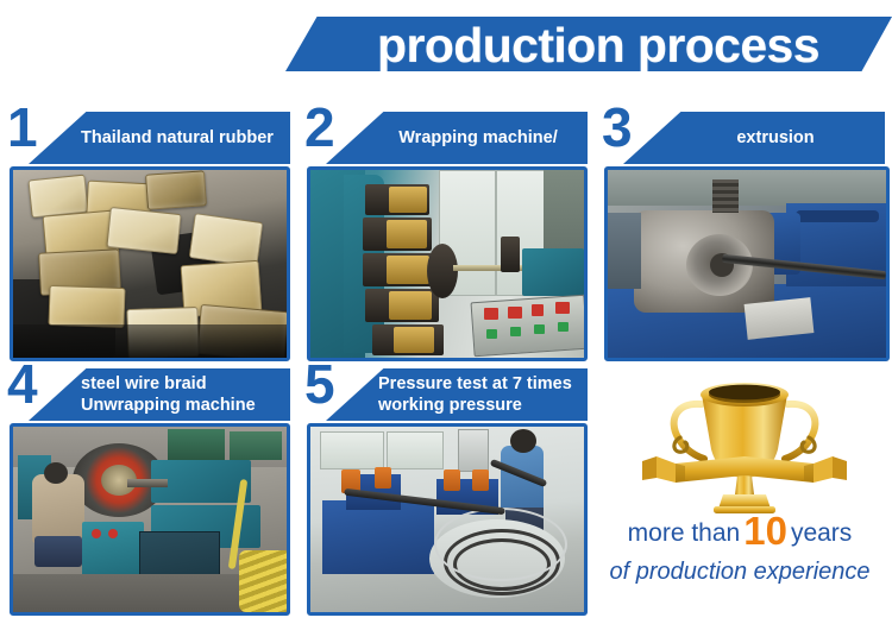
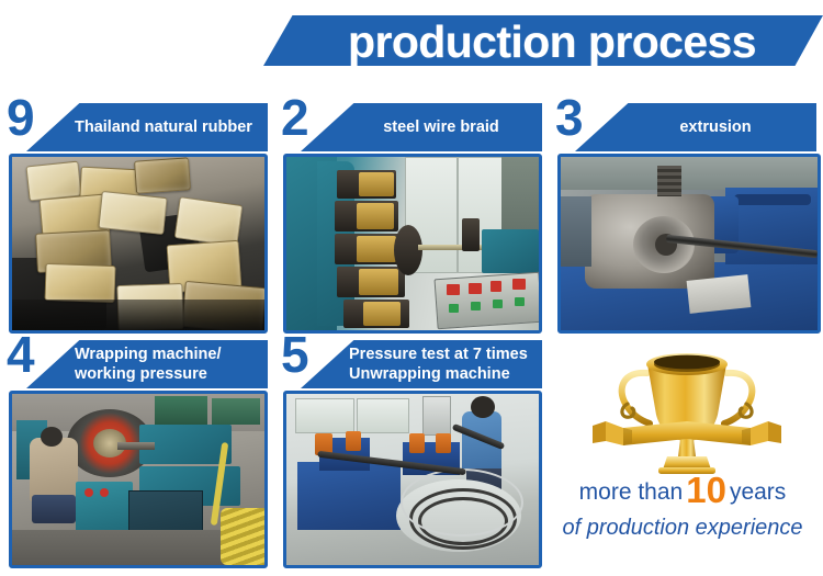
  production process
- 1
+ 9
  Thailand natural rubber
  2
- Wrapping machine/
+ steel wire braid
  3
  extrusion
  4
- steel wire braid
+ Wrapping machine/
- Unwrapping machine
+ working pressure
  5
  Pressure test at 7 times
- working pressure
+ Unwrapping machine
  more than 10 years
  of production experience
